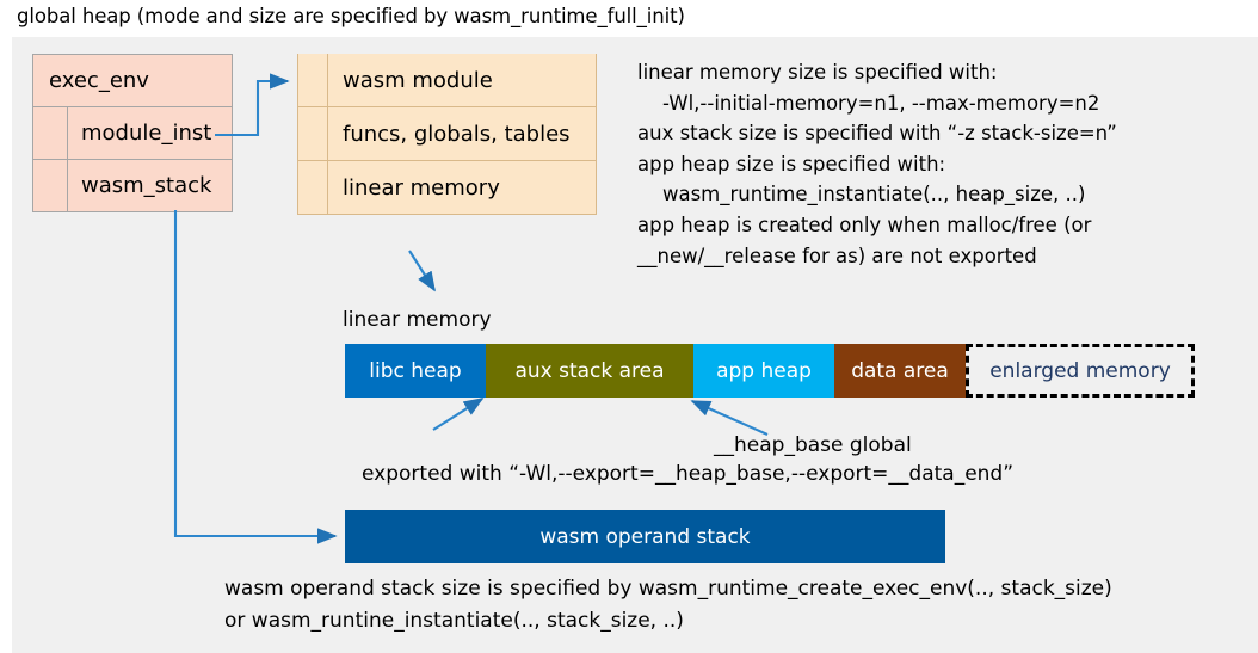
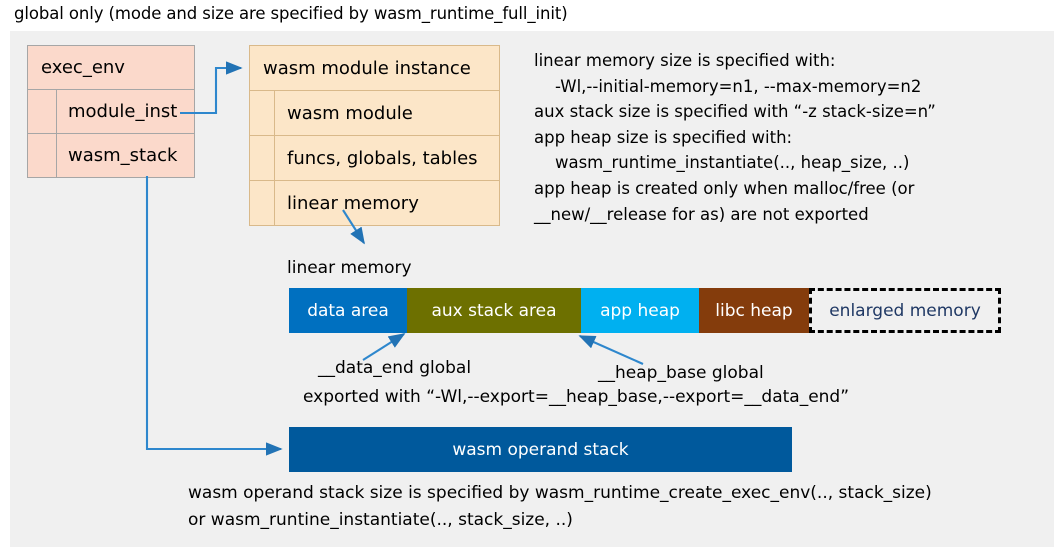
- global heap (mode and size are specified by wasm_runtime_full_init)
+ global only (mode and size are specified by wasm_runtime_full_init)
  exec_env
  module_inst
  wasm_stack
+ wasm module instance
  wasm module
  funcs, globals, tables
  linear memory
  linear memory size is specified with:
  -Wl,--initial-memory=n1, --max-memory=n2
  aux stack size is specified with “-z stack-size=n”
  app heap size is specified with:
  wasm_runtime_instantiate(.., heap_size, ..)
  app heap is created only when malloc/free (or
  __new/__release for as) are not exported
  linear memory
- libc heap
+ data area
  aux stack area
  app heap
- data area
+ libc heap
  enlarged memory
+ __data_end global
  __heap_base global
  exported with “-Wl,--export=__heap_base,--export=__data_end”
  wasm operand stack
  wasm operand stack size is specified by wasm_runtime_create_exec_env(.., stack_size)
  or wasm_runtine_instantiate(.., stack_size, ..)
